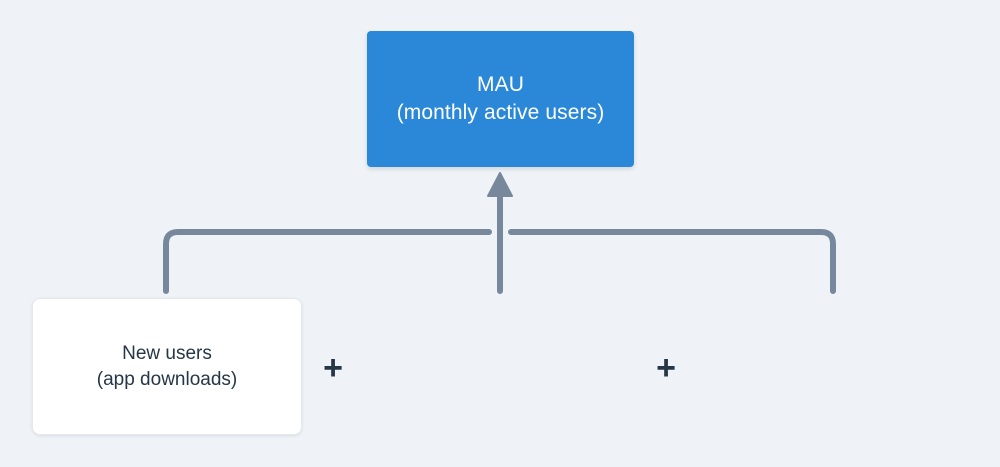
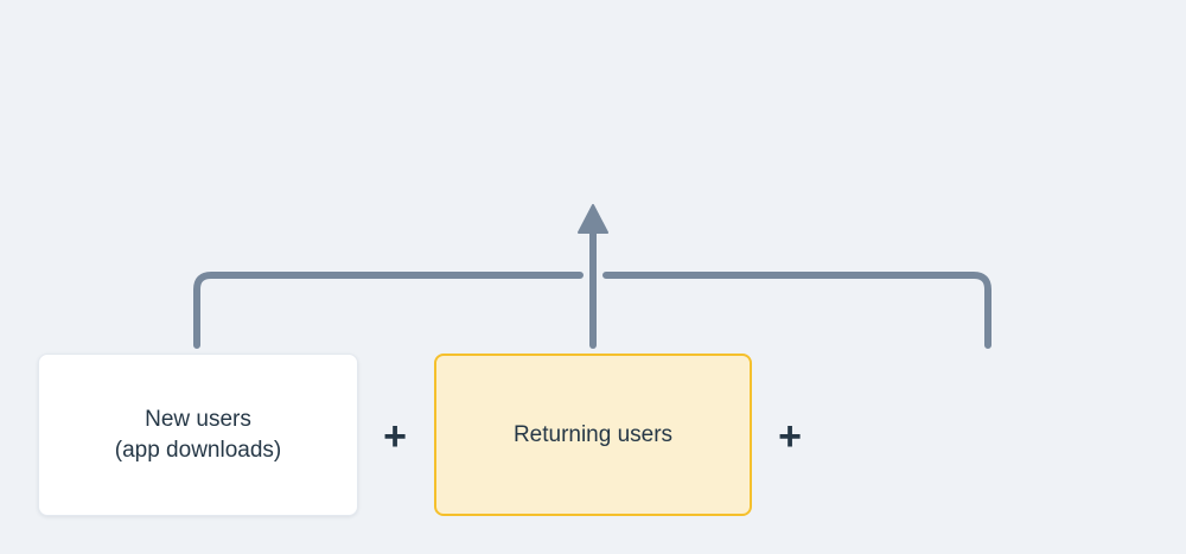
- MAU
- (monthly active users)
  New users
  (app downloads)
  +
+ Returning users
  +
